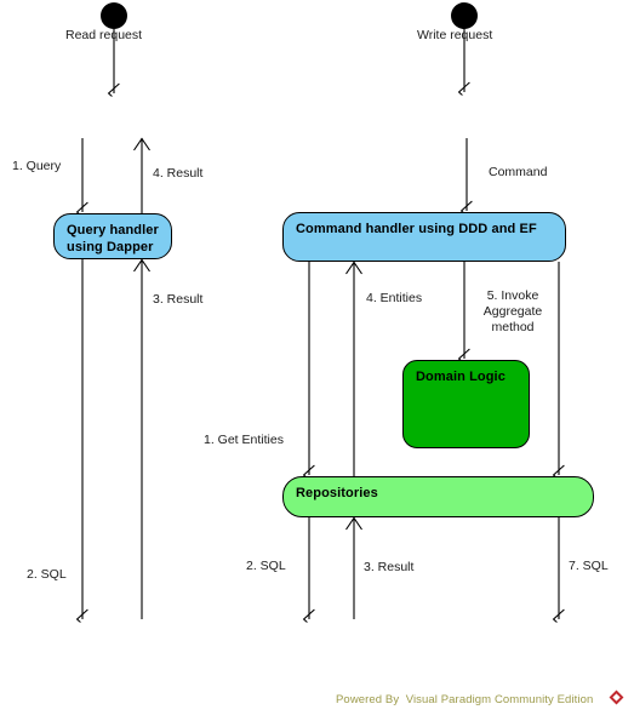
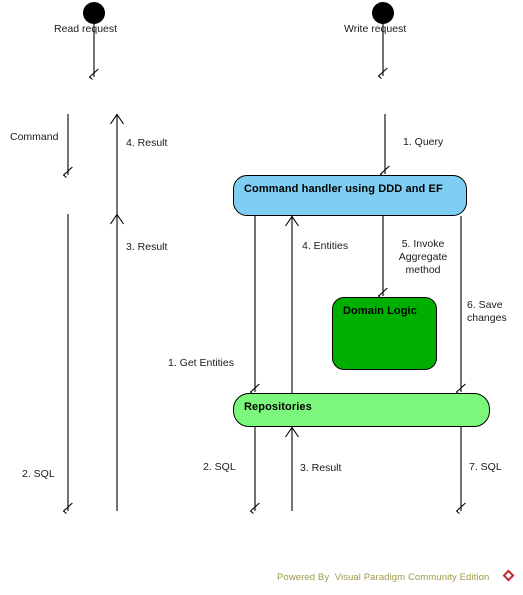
- Query handler
- using Dapper
  Command handler using DDD and EF
  Domain Logic
  Repositories
  Read request
  Write request
- 1. Query
+ Command
  4. Result
- Command
+ 1. Query
  3. Result
  4. Entities
  5. Invoke
  Aggregate
  method
+ 6. Save
+ changes
  1. Get Entities
  2. SQL
  2. SQL
  3. Result
  7. SQL
  Powered By Visual Paradigm Community Edition
